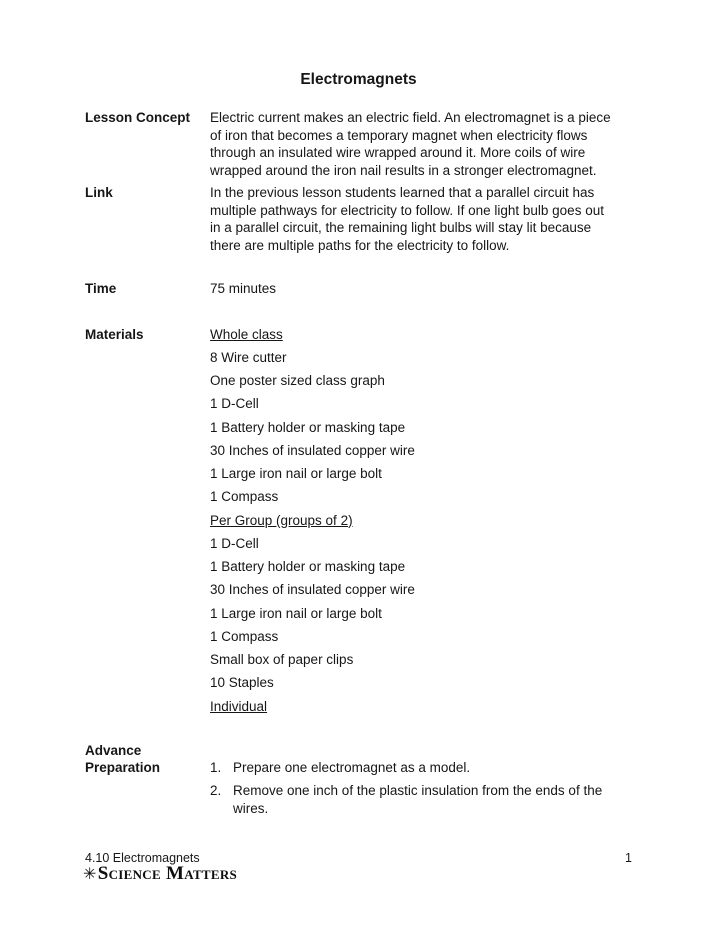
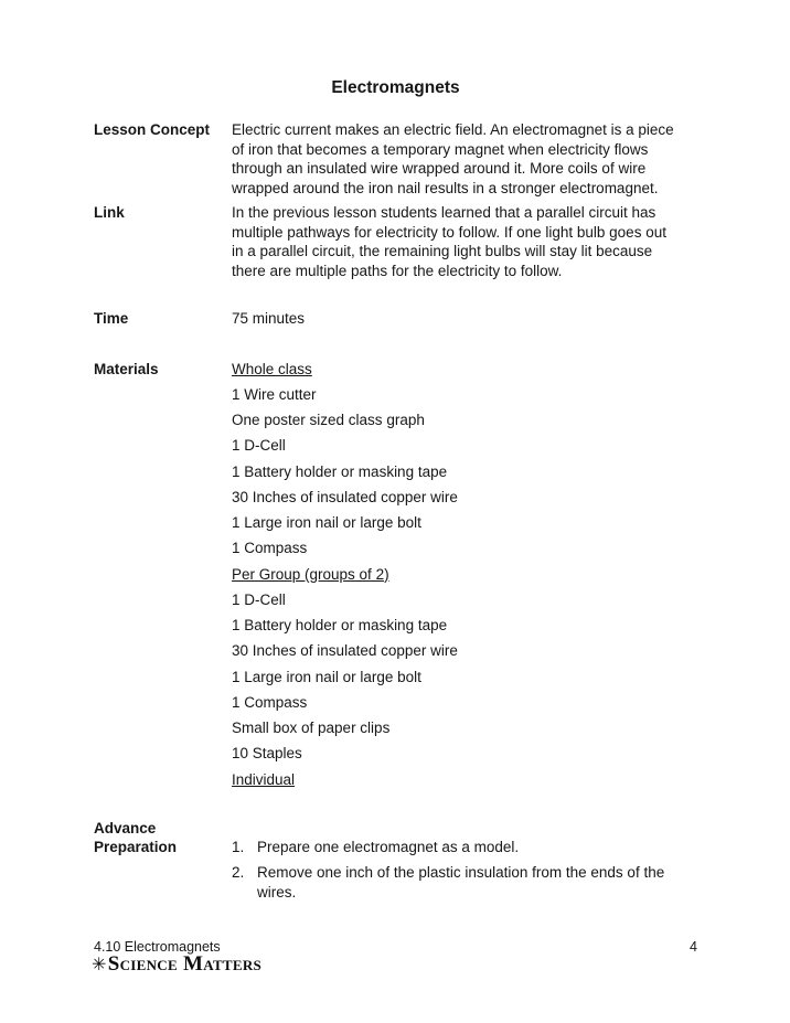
  Electromagnets
  Lesson Concept
  Electric current makes an electric field. An electromagnet is a piece
  of iron that becomes a temporary magnet when electricity flows
  through an insulated wire wrapped around it. More coils of wire
  wrapped around the iron nail results in a stronger electromagnet.
  Link
  In the previous lesson students learned that a parallel circuit has
  multiple pathways for electricity to follow. If one light bulb goes out
  in a parallel circuit, the remaining light bulbs will stay lit because
  there are multiple paths for the electricity to follow.
  Time
  75 minutes
  Materials
  Whole class
- 8 Wire cutter
+ 1 Wire cutter
  One poster sized class graph
  1 D-Cell
  1 Battery holder or masking tape
  30 Inches of insulated copper wire
  1 Large iron nail or large bolt
  1 Compass
  Per Group (groups of 2)
  1 D-Cell
  1 Battery holder or masking tape
  30 Inches of insulated copper wire
  1 Large iron nail or large bolt
  1 Compass
  Small box of paper clips
  10 Staples
  Individual
  Advance
  Preparation
  1.
  Prepare one electromagnet as a model.
  2.
  Remove one inch of the plastic insulation from the ends of the
  wires.
  4.10 Electromagnets
- 1
+ 4
  ✳Science Matters
